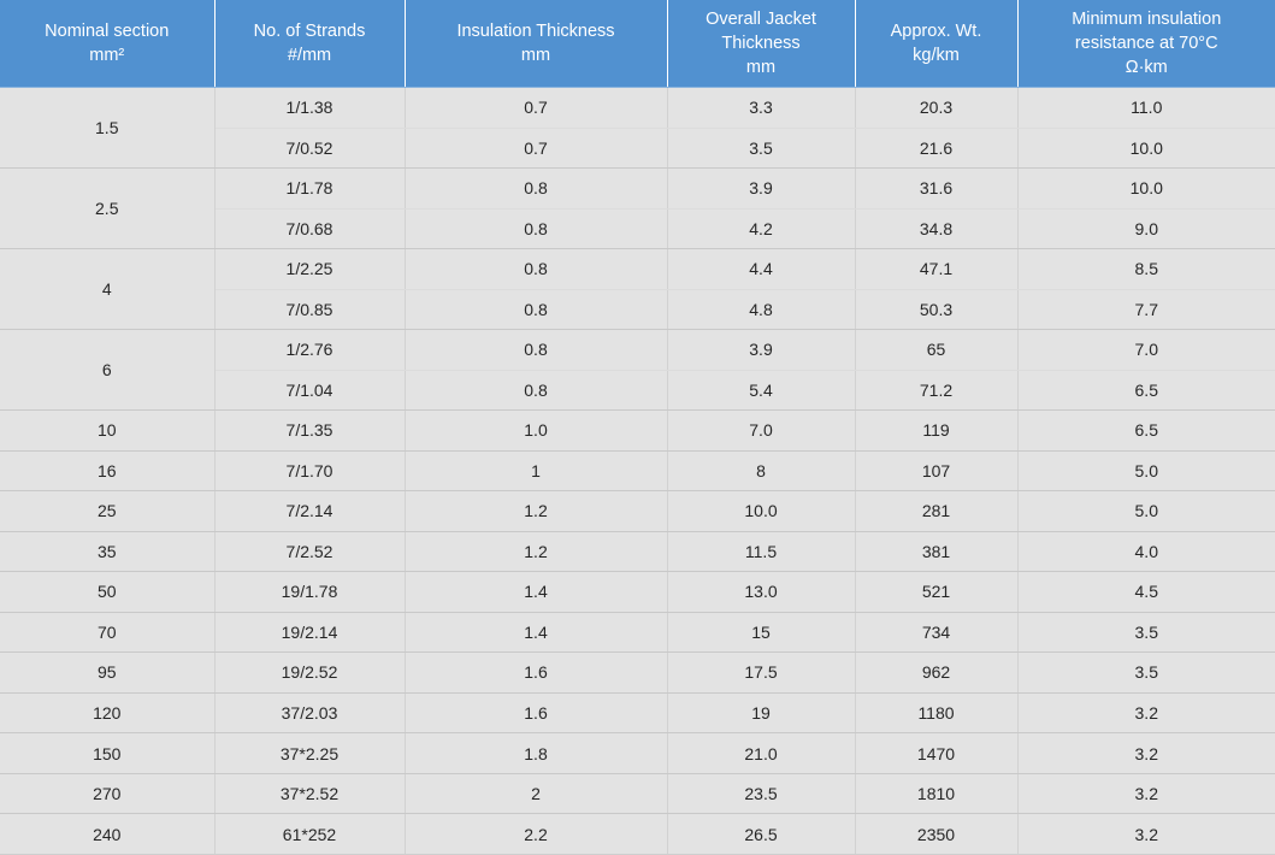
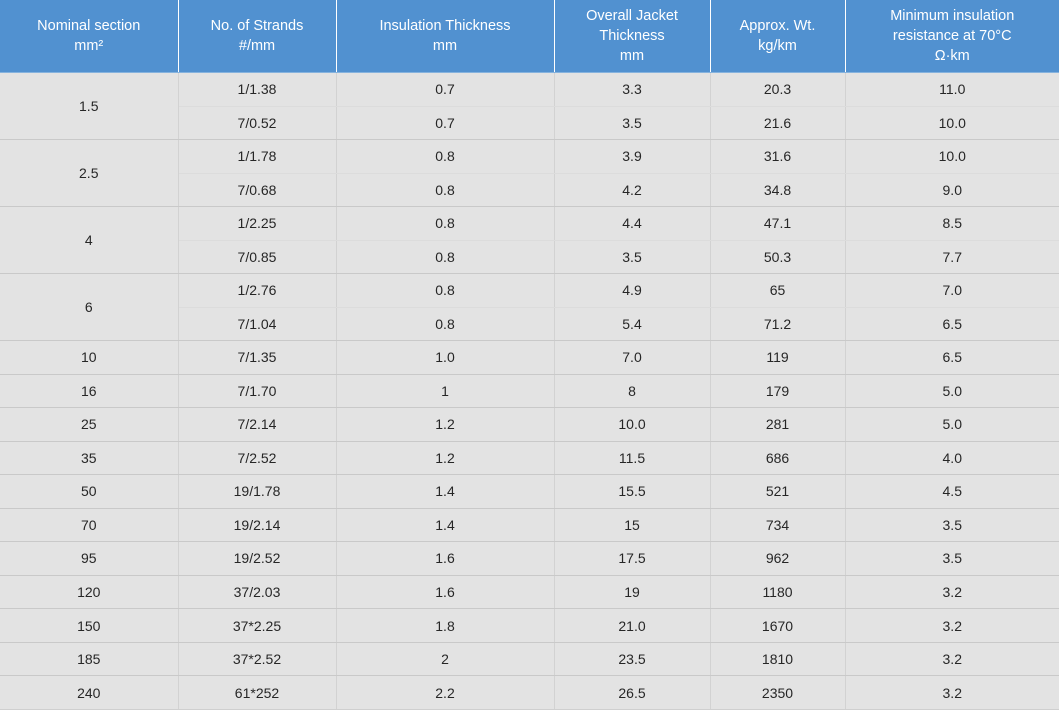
  Nominal section mm²	No. of Strands #/mm	Insulation Thickness mm	Overall Jacket Thickness mm	Approx. Wt. kg/km	Minimum insulation resistance at 70°C Ω·km
  1.5	1/1.38	0.7	3.3	20.3	11.0
  7/0.52	0.7	3.5	21.6	10.0
  2.5	1/1.78	0.8	3.9	31.6	10.0
  7/0.68	0.8	4.2	34.8	9.0
  4	1/2.25	0.8	4.4	47.1	8.5
- 7/0.85	0.8	4.8	50.3	7.7
+ 7/0.85	0.8	3.5	50.3	7.7
- 6	1/2.76	0.8	3.9	65	7.0
+ 6	1/2.76	0.8	4.9	65	7.0
  7/1.04	0.8	5.4	71.2	6.5
  10	7/1.35	1.0	7.0	119	6.5
- 16	7/1.70	1	8	107	5.0
+ 16	7/1.70	1	8	179	5.0
  25	7/2.14	1.2	10.0	281	5.0
- 35	7/2.52	1.2	11.5	381	4.0
+ 35	7/2.52	1.2	11.5	686	4.0
- 50	19/1.78	1.4	13.0	521	4.5
+ 50	19/1.78	1.4	15.5	521	4.5
  70	19/2.14	1.4	15	734	3.5
  95	19/2.52	1.6	17.5	962	3.5
  120	37/2.03	1.6	19	1180	3.2
- 150	37*2.25	1.8	21.0	1470	3.2
+ 150	37*2.25	1.8	21.0	1670	3.2
- 270	37*2.52	2	23.5	1810	3.2
+ 185	37*2.52	2	23.5	1810	3.2
  240	61*252	2.2	26.5	2350	3.2
